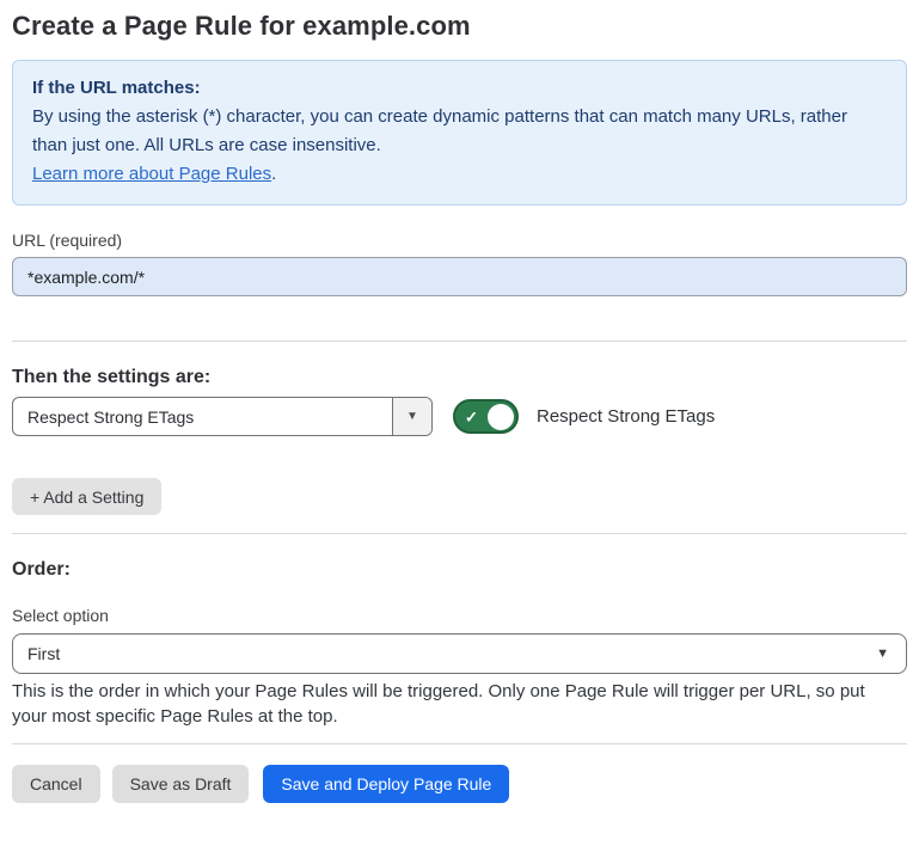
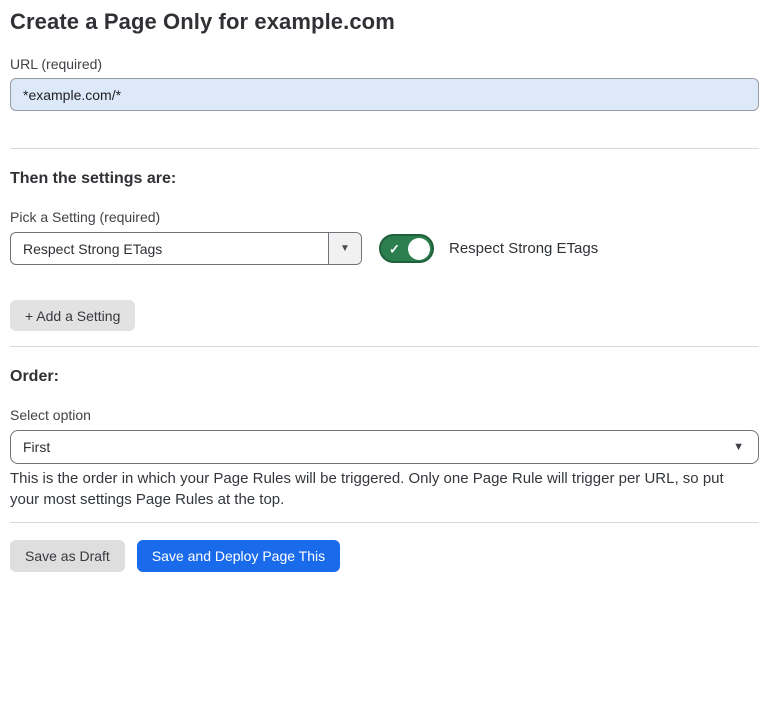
- Create a Page Rule for example.com
+ Create a Page Only for example.com
- If the URL matches:
- By using the asterisk (*) character, you can create dynamic patterns that can match many URLs, rather than just one. All URLs are case insensitive.
- Learn more about Page Rules.
  URL (required)
  *example.com/*
  Then the settings are:
+ Pick a Setting (required)
  Respect Strong ETags
  ▼
  ✓
  Respect Strong ETags
  + Add a Setting
  Order:
  Select option
  First
  ▼
- This is the order in which your Page Rules will be triggered. Only one Page Rule will trigger per URL, so put your most specific Page Rules at the top.
+ This is the order in which your Page Rules will be triggered. Only one Page Rule will trigger per URL, so put your most settings Page Rules at the top.
- Cancel
  Save as Draft
- Save and Deploy Page Rule
+ Save and Deploy Page This
